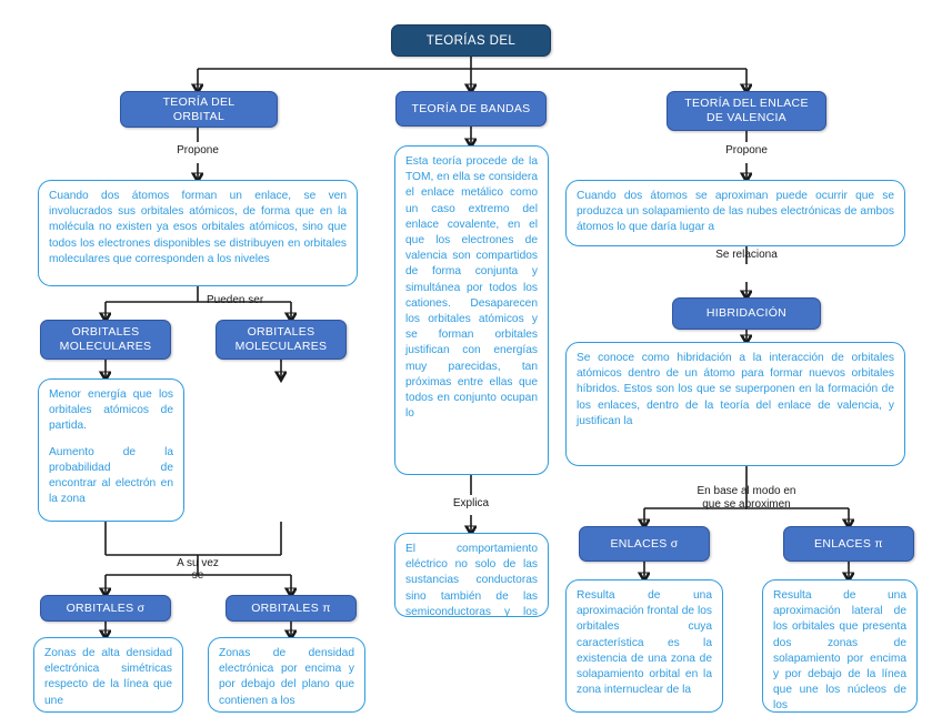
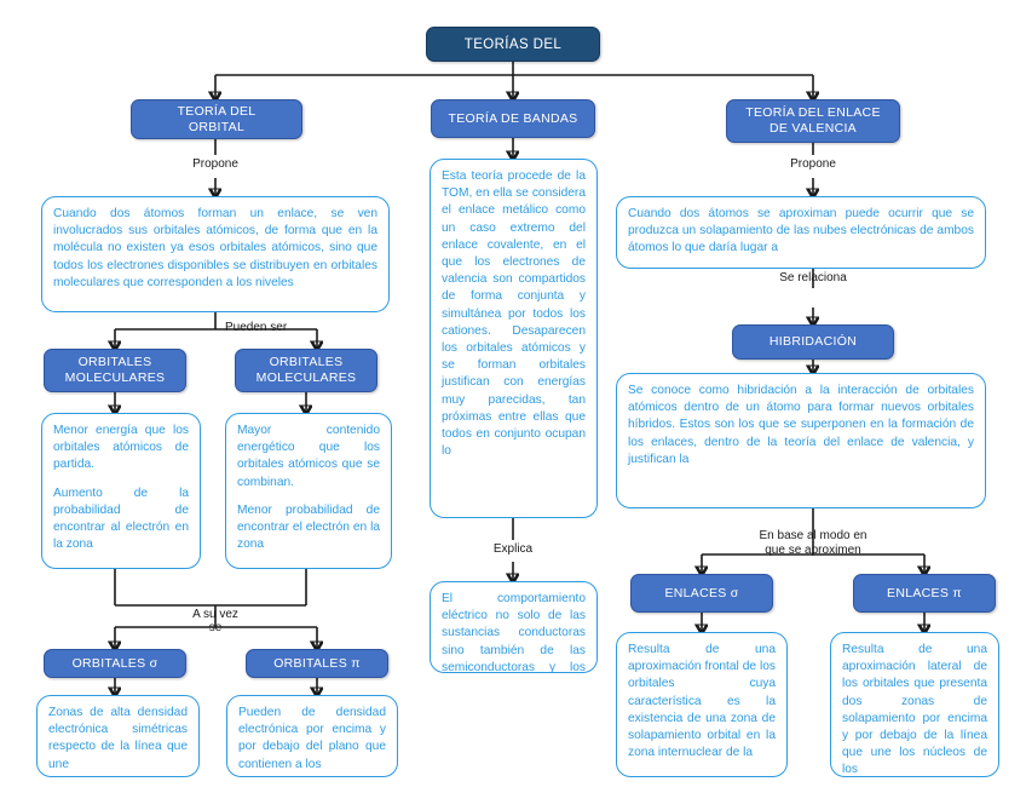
  TEORÍAS DEL
  TEORÍA DEL
  ORBITAL
  Propone
  Cuando dos átomos forman un enlace, se ven involucrados sus orbitales atómicos, de forma que en la molécula no existen ya esos orbitales atómicos, sino que todos los electrones disponibles se distribuyen en orbitales moleculares que corresponden a los niveles
  Pueden ser
  ORBITALES
  MOLECULARES
  ORBITALES
  MOLECULARES
  Menor energía que los orbitales atómicos de partida.
  Aumento de la probabilidad de encontrar al electrón en la zona
+ Mayor contenido energético que los orbitales atómicos que se combinan.
+ Menor probabilidad de encontrar el electrón en la zona
  A su vez
  se
  ORBITALES σ
  ORBITALES π
  Zonas de alta densidad electrónica simétricas respecto de la línea que une
- Zonas de densidad electrónica por encima y por debajo del plano que contienen a los
+ Pueden de densidad electrónica por encima y por debajo del plano que contienen a los
  TEORÍA DE BANDAS
  Esta teoría procede de la TOM, en ella se considera el enlace metálico como un caso extremo del enlace covalente, en el que los electrones de valencia son compartidos de forma conjunta y simultánea por todos los cationes. Desaparecen los orbitales atómicos y se forman orbitales justifican con energías muy parecidas, tan próximas entre ellas que todos en conjunto ocupan lo
  Explica
  El comportamiento eléctrico no solo de las sustancias conductoras sino también de las semiconductoras y los
  TEORÍA DEL ENLACE
  DE VALENCIA
  Propone
  Cuando dos átomos se aproximan puede ocurrir que se produzca un solapamiento de las nubes electrónicas de ambos átomos lo que daría lugar a
  Se relaciona
  HIBRIDACIÓN
  Se conoce como hibridación a la interacción de orbitales atómicos dentro de un átomo para formar nuevos orbitales híbridos. Estos son los que se superponen en la formación de los enlaces, dentro de la teoría del enlace de valencia, y justifican la
  En base al modo en
  que se aproximen
  ENLACES σ
  ENLACES π
  Resulta de una aproximación frontal de los orbitales cuya característica es la existencia de una zona de solapamiento orbital en la zona internuclear de la
  Resulta de una aproximación lateral de los orbitales que presenta dos zonas de solapamiento por encima y por debajo de la línea que une los núcleos de los
